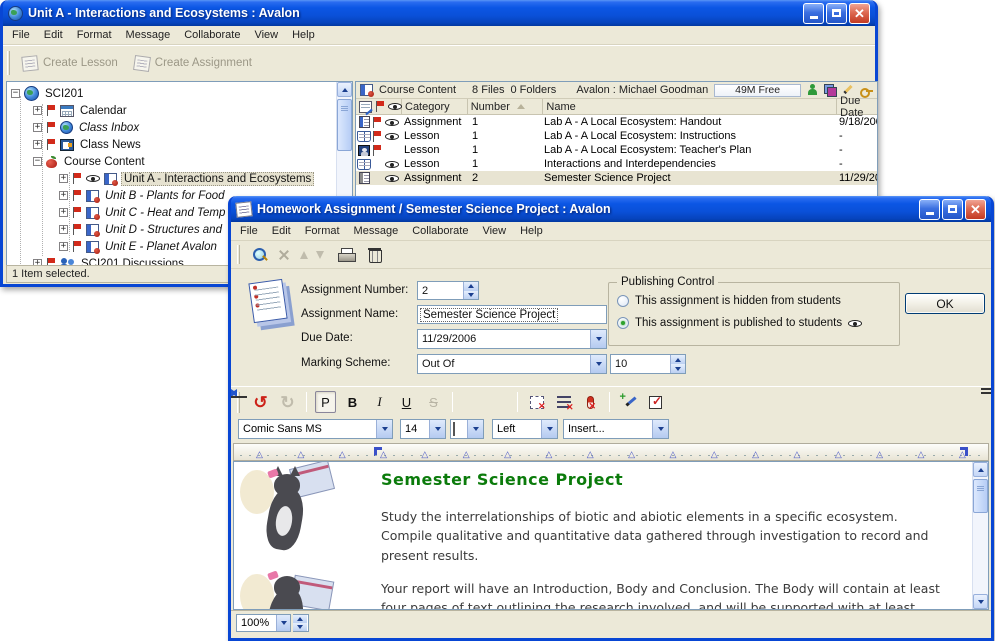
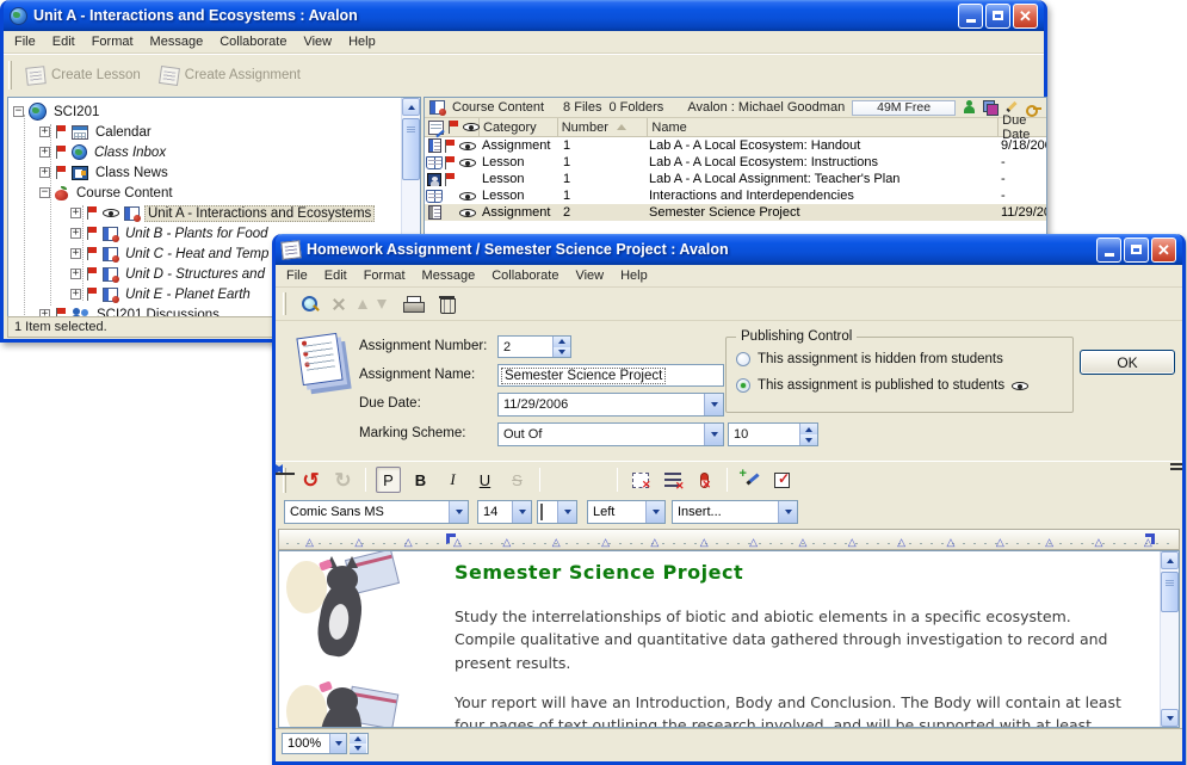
  Unit A - Interactions and Ecosystems : Avalon
  ✕
  File
  Edit
  Format
  Message
  Collaborate
  View
  Help
  Create Lesson
  Create Assignment
  −
  SCI201
  +
  Calendar
  +
  Class Inbox
  +
  Class News
  −
  Course Content
  +
  Unit A - Interactions and Ecosystems
  +
  Unit B - Plants for Food
  +
  Unit C - Heat and Temp
  +
  Unit D - Structures and
  +
- Unit E - Planet Avalon
+ Unit E - Planet Earth
  +
  SCI201 Discussions
  Course Content
  8 Files
  0 Folders
  Avalon : Michael Goodman
  49M Free
  Category
  Number
  Name
  Due Date
  Assignment
  1
  Lab A - A Local Ecosystem: Handout
  9/18/20
  Lesson
  1
  Lab A - A Local Ecosystem: Instructions
  -
  Lesson
  1
- Lab A - A Local Ecosystem: Teacher's Plan
+ Lab A - A Local Assignment: Teacher's Plan
  -
  Lesson
  1
  Interactions and Interdependencies
  -
  Assignment
  2
  Semester Science Project
  11/29/2
  1 Item selected.
  Homework Assignment / Semester Science Project : Avalon
  ✕
  File
  Edit
  Format
  Message
  Collaborate
  View
  Help
  Assignment Number:
  2
  Assignment Name:
  Semester Science Project
  Due Date:
  11/29/2006
  Marking Scheme:
  Out Of
  10
  Publishing Control
  This assignment is hidden from students
  This assignment is published to students
  OK
  ↺
  ↻
  P
  B
  I
  U
  S
  Comic Sans MS
  14
  Left
  Insert...
  △
  △
  △
  △
  △
  △
  △
  △
  △
  △
  △
  △
  △
  △
  △
  △
  △
  △
  Semester Science Project
  Study the interrelationships of biotic and abiotic elements in a specific ecosystem. Compile qualitative and quantitative data gathered through investigation to record and present results.
  100%
